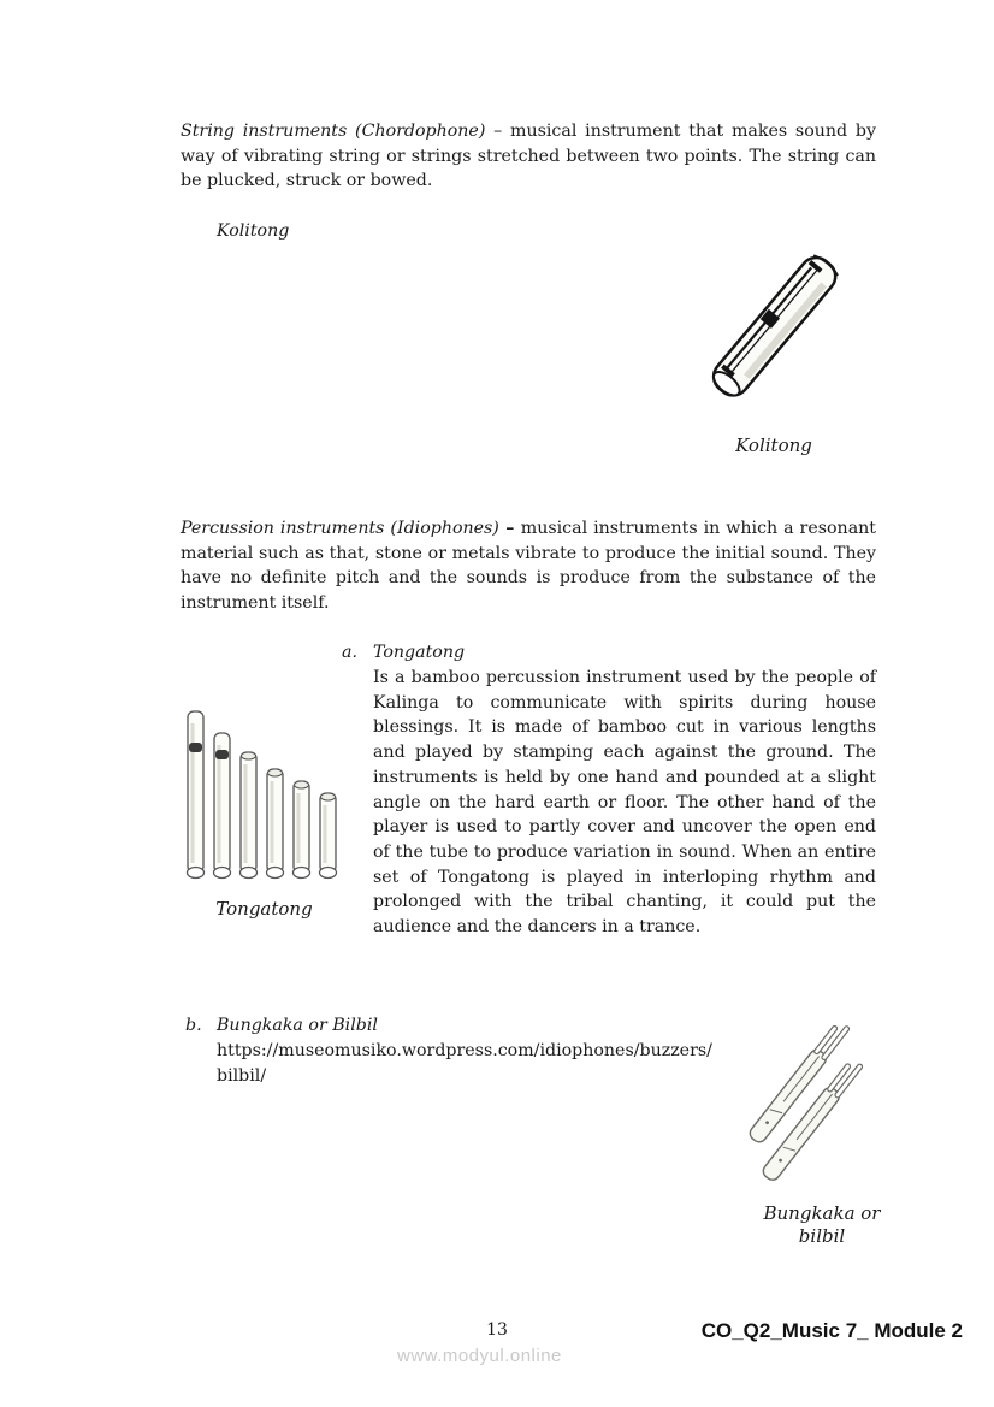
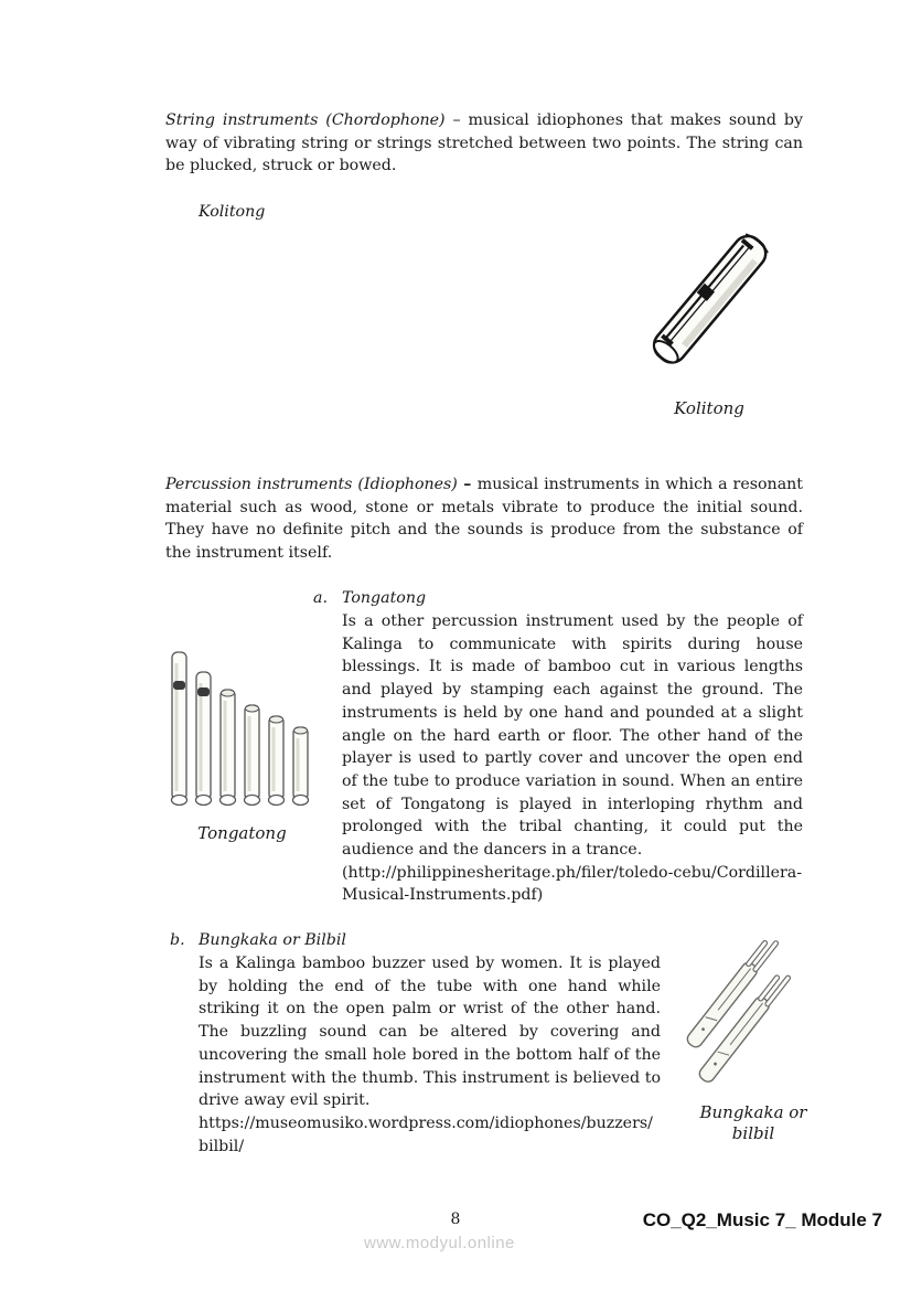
- String instruments (Chordophone) – musical instrument that makes sound by way of vibrating string or strings stretched between two points. The string can be plucked, struck or bowed.
+ String instruments (Chordophone) – musical idiophones that makes sound by way of vibrating string or strings stretched between two points. The string can be plucked, struck or bowed.
  Kolitong
  Kolitong
- Percussion instruments (Idiophones) – musical instruments in which a resonant material such as that, stone or metals vibrate to produce the initial sound. They have no definite pitch and the sounds is produce from the substance of the instrument itself.
+ Percussion instruments (Idiophones) – musical instruments in which a resonant material such as wood, stone or metals vibrate to produce the initial sound. They have no definite pitch and the sounds is produce from the substance of the instrument itself.
  a.
  Tongatong
- Is a bamboo percussion instrument used by the people of Kalinga to communicate with spirits during house blessings. It is made of bamboo cut in various lengths and played by stamping each against the ground. The instruments is held by one hand and pounded at a slight angle on the hard earth or floor. The other hand of the player is used to partly cover and uncover the open end of the tube to produce variation in sound. When an entire set of Tongatong is played in interloping rhythm and prolonged with the tribal chanting, it could put the audience and the dancers in a trance.
+ Is a other percussion instrument used by the people of Kalinga to communicate with spirits during house blessings. It is made of bamboo cut in various lengths and played by stamping each against the ground. The instruments is held by one hand and pounded at a slight angle on the hard earth or floor. The other hand of the player is used to partly cover and uncover the open end of the tube to produce variation in sound. When an entire set of Tongatong is played in interloping rhythm and prolonged with the tribal chanting, it could put the audience and the dancers in a trance.
+ (http://philippinesheritage.ph/filer/toledo-cebu/Cordillera-Musical-Instruments.pdf)
  Tongatong
  b.
  Bungkaka or Bilbil
+ Is a Kalinga bamboo buzzer used by women. It is played by holding the end of the tube with one hand while striking it on the open palm or wrist of the other hand. The buzzling sound can be altered by covering and uncovering the small hole bored in the bottom half of the instrument with the thumb. This instrument is believed to drive away evil spirit.
  https://museomusiko.wordpress.com/idiophones/buzzers/bilbil/
  Bungkaka or bilbil
- 13
+ 8
  www.modyul.online
- CO_Q2_Music 7_ Module 2
+ CO_Q2_Music 7_ Module 7
